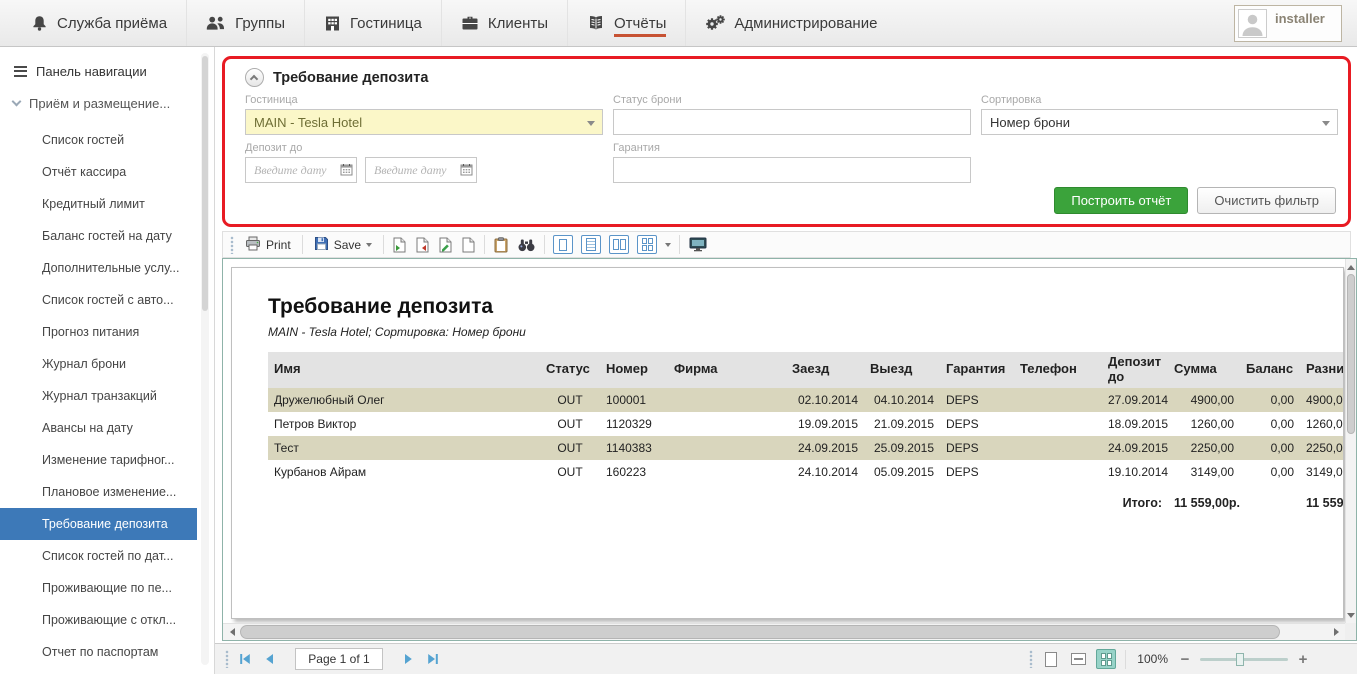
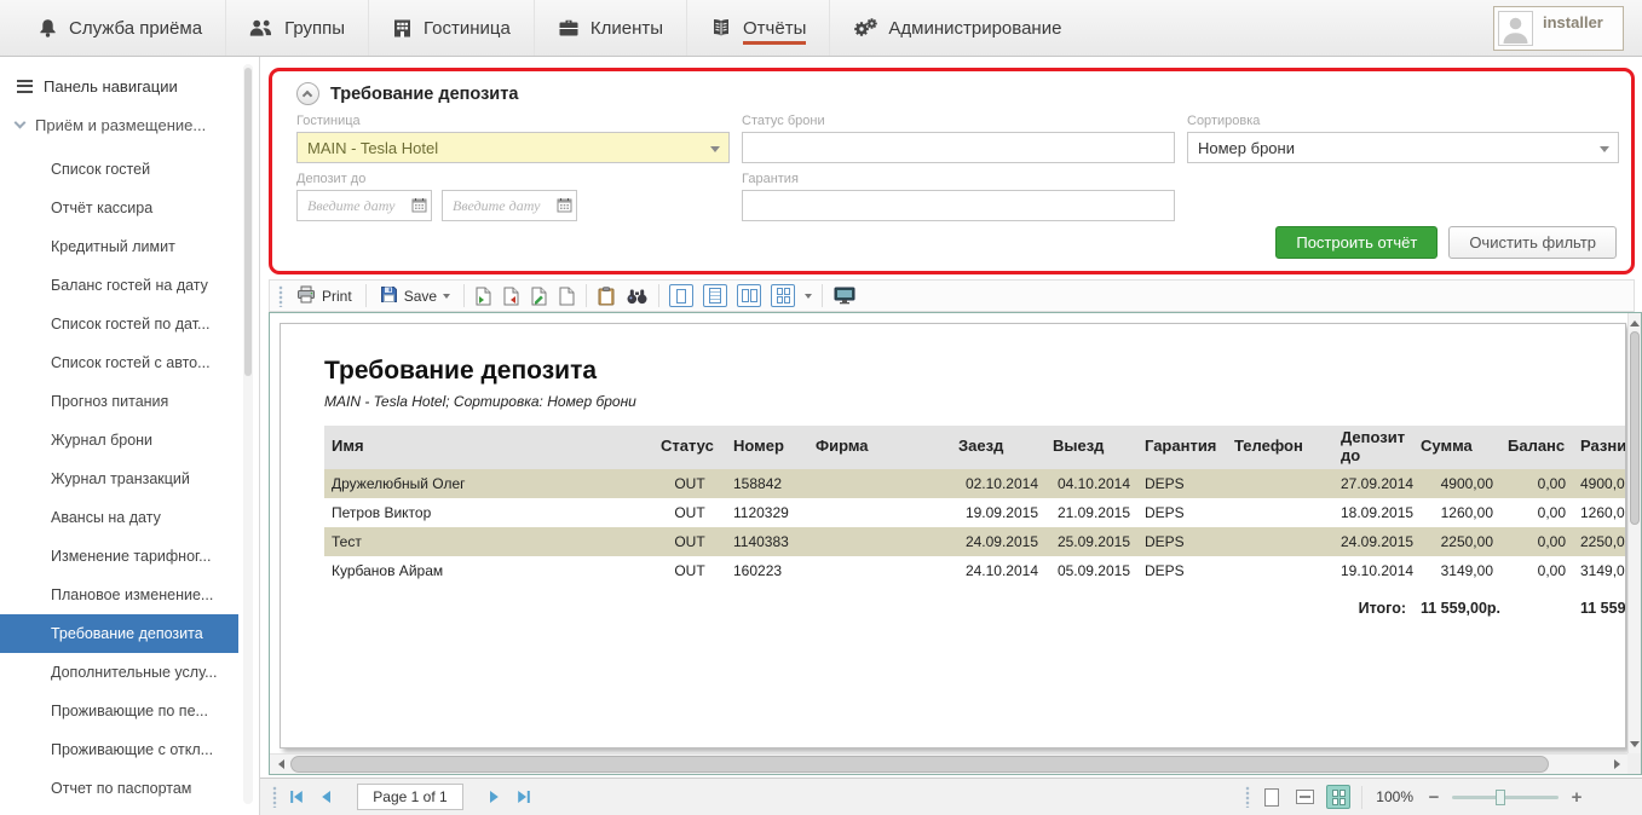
  Служба приёма
  Группы
  Гостиница
  Клиенты
  Отчёты
  Администрирование
  installer
  Панель навигации
  Приём и размещение...
  Список гостей
  Отчёт кассира
  Кредитный лимит
  Баланс гостей на дату
- Дополнительные услу...
+ Список гостей по дат...
  Список гостей с авто...
  Прогноз питания
  Журнал брони
  Журнал транзакций
  Авансы на дату
  Изменение тарифног...
  Плановое изменение...
  Требование депозита
- Список гостей по дат...
+ Дополнительные услу...
  Проживающие по пе...
  Проживающие с откл...
  Отчет по паспортам
  Требование депозита
  Гостиница
  MAIN - Tesla Hotel
  Статус брони
  Сортировка
  Номер брони
  Депозит до
  Введите дату
  Введите дату
  Гарантия
  Построить отчёт
  Очистить фильтр
  Print
  Save
  Требование депозита
  MAIN - Tesla Hotel; Сортировка: Номер брони
  	Имя	Статус	Номер	Фирма	Заезд	Выезд	Гарантия	Телефон	Депозит до	Сумма	Баланс	Разни
- Дружелюбный Олег	OUT	100001		02.10.2014	04.10.2014	DEPS		27.09.2014	4900,00	0,00	4900,0
+ Дружелюбный Олег	OUT	158842		02.10.2014	04.10.2014	DEPS		27.09.2014	4900,00	0,00	4900,0
  Петров Виктор	OUT	1120329		19.09.2015	21.09.2015	DEPS		18.09.2015	1260,00	0,00	1260,0
  Тест	OUT	1140383		24.09.2015	25.09.2015	DEPS		24.09.2015	2250,00	0,00	2250,0
  Курбанов Айрам	OUT	160223		24.10.2014	05.09.2015	DEPS		19.10.2014	3149,00	0,00	3149,0
  	Итого:	11 559,00р.		11 559
  Page 1 of 1
  100%
  −
  +
